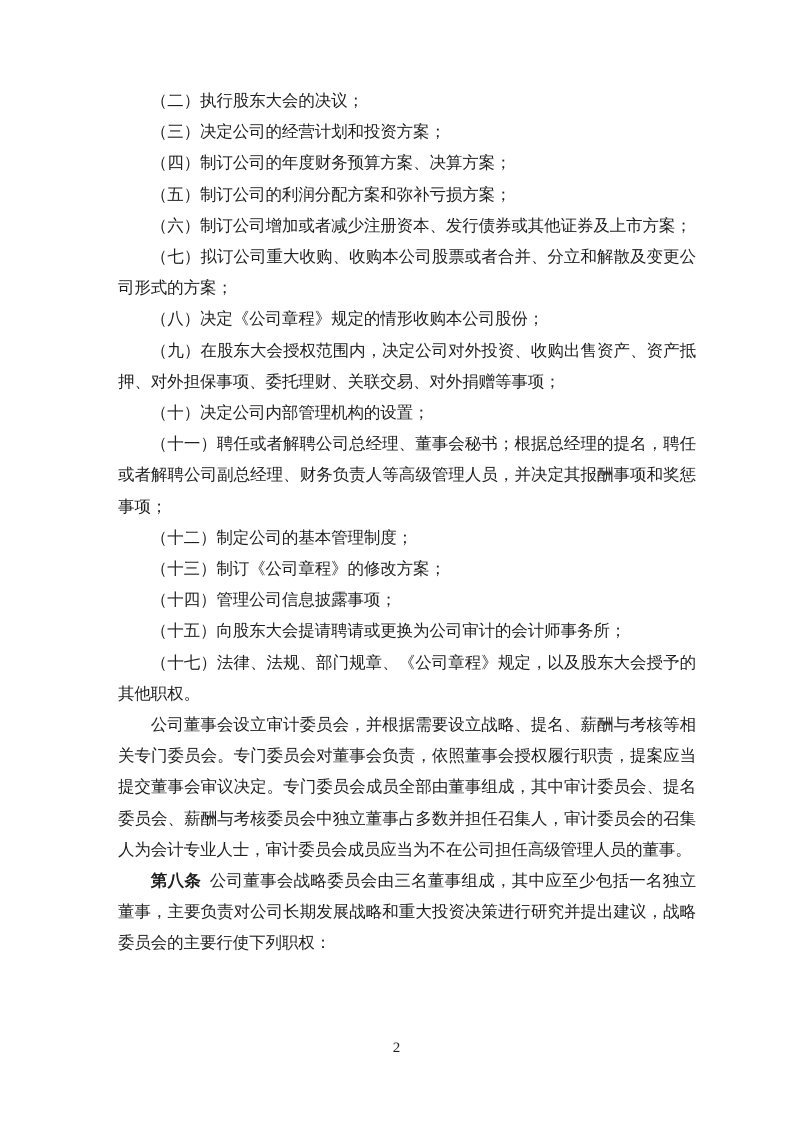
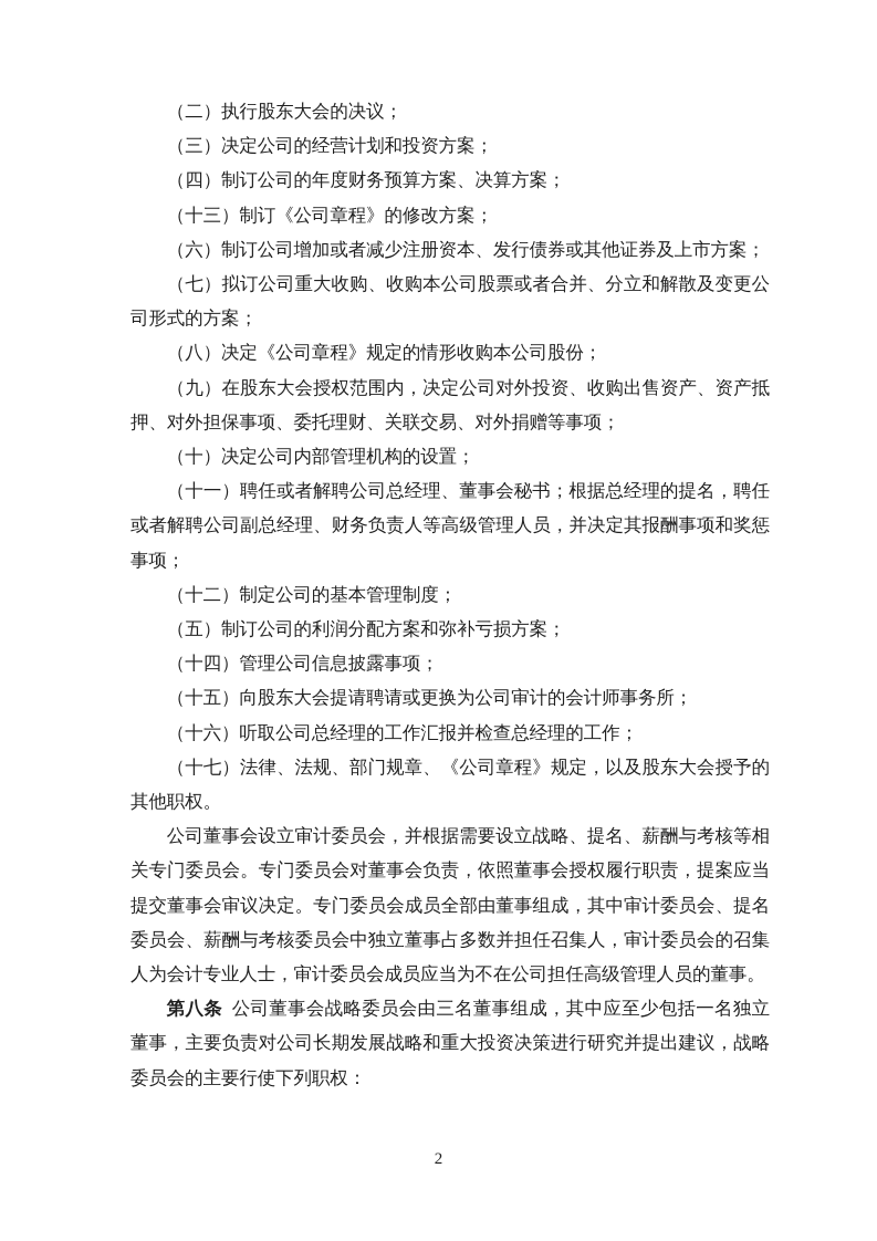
  （二）执行股东大会的决议；
  （三）决定公司的经营计划和投资方案；
  （四）制订公司的年度财务预算方案、决算方案；
- （五）制订公司的利润分配方案和弥补亏损方案；
+ （十三）制订《公司章程》的修改方案；
  （六）制订公司增加或者减少注册资本、发行债券或其他证券及上市方案；
  （七）拟订公司重大收购、收购本公司股票或者合并、分立和解散及变更公司形式的方案；
  （八）决定《公司章程》规定的情形收购本公司股份；
  （九）在股东大会授权范围内，决定公司对外投资、收购出售资产、资产抵押、对外担保事项、委托理财、关联交易、对外捐赠等事项；
  （十）决定公司内部管理机构的设置；
  （十一）聘任或者解聘公司总经理、董事会秘书；根据总经理的提名，聘任或者解聘公司副总经理、财务负责人等高级管理人员，并决定其报酬事项和奖惩事项；
  （十二）制定公司的基本管理制度；
- （十三）制订《公司章程》的修改方案；
+ （五）制订公司的利润分配方案和弥补亏损方案；
  （十四）管理公司信息披露事项；
  （十五）向股东大会提请聘请或更换为公司审计的会计师事务所；
+ （十六）听取公司总经理的工作汇报并检查总经理的工作；
  （十七）法律、法规、部门规章、《公司章程》规定，以及股东大会授予的其他职权。
  公司董事会设立审计委员会，并根据需要设立战略、提名、薪酬与考核等相关专门委员会。专门委员会对董事会负责，依照董事会授权履行职责，提案应当提交董事会审议决定。专门委员会成员全部由董事组成，其中审计委员会、提名委员会、薪酬与考核委员会中独立董事占多数并担任召集人，审计委员会的召集人为会计专业人士，审计委员会成员应当为不在公司担任高级管理人员的董事。
  第八条 公司董事会战略委员会由三名董事组成，其中应至少包括一名独立董事，主要负责对公司长期发展战略和重大投资决策进行研究并提出建议，战略委员会的主要行使下列职权：
  2
